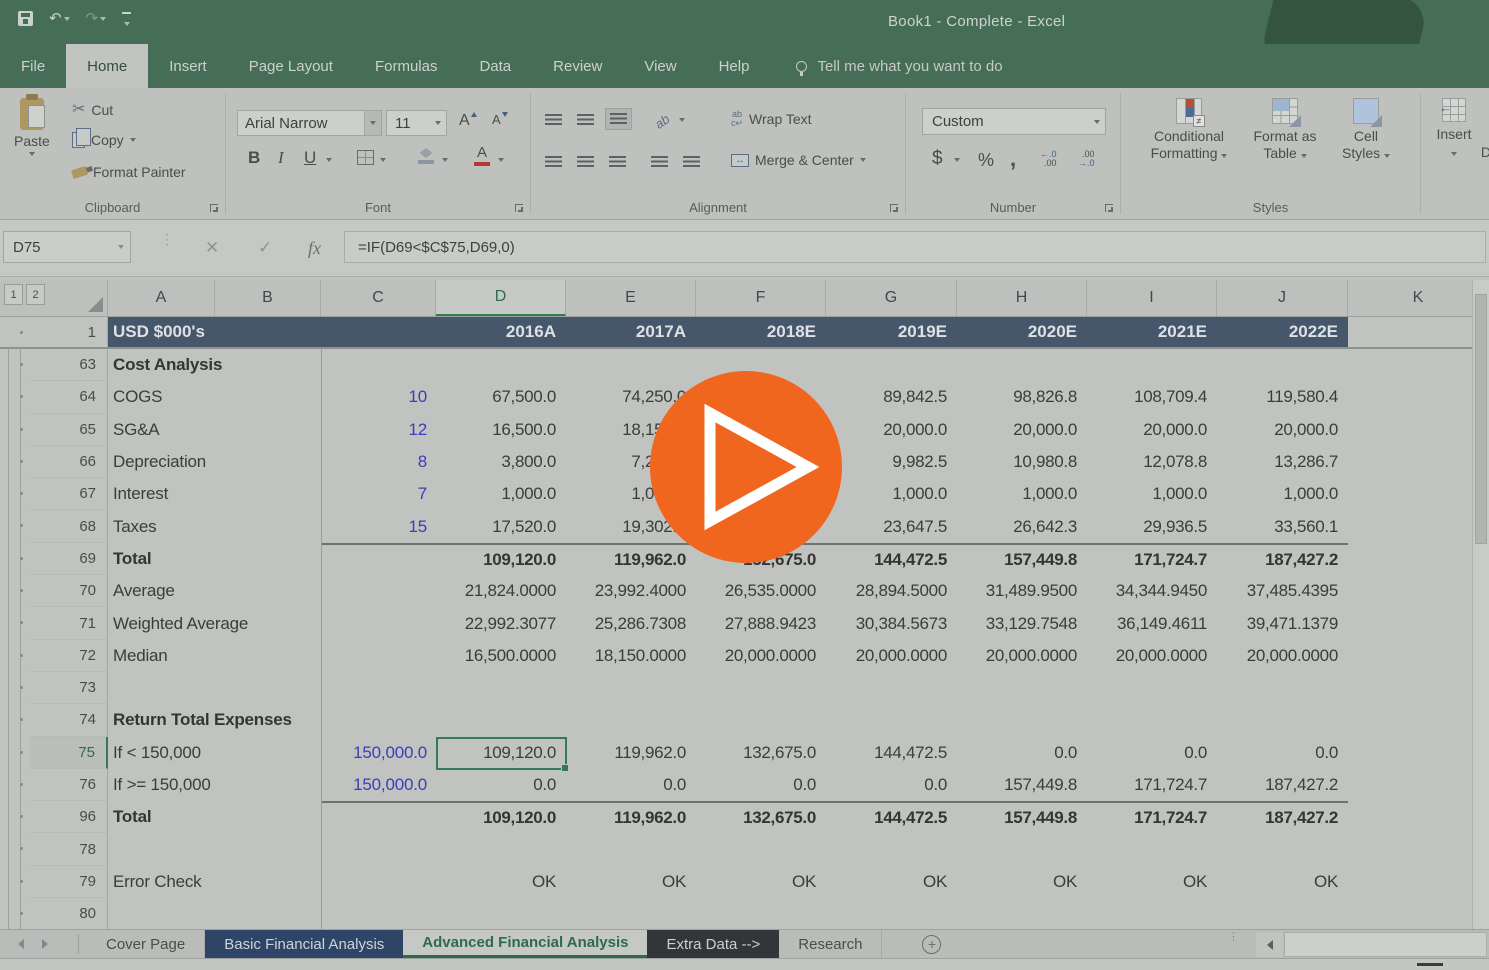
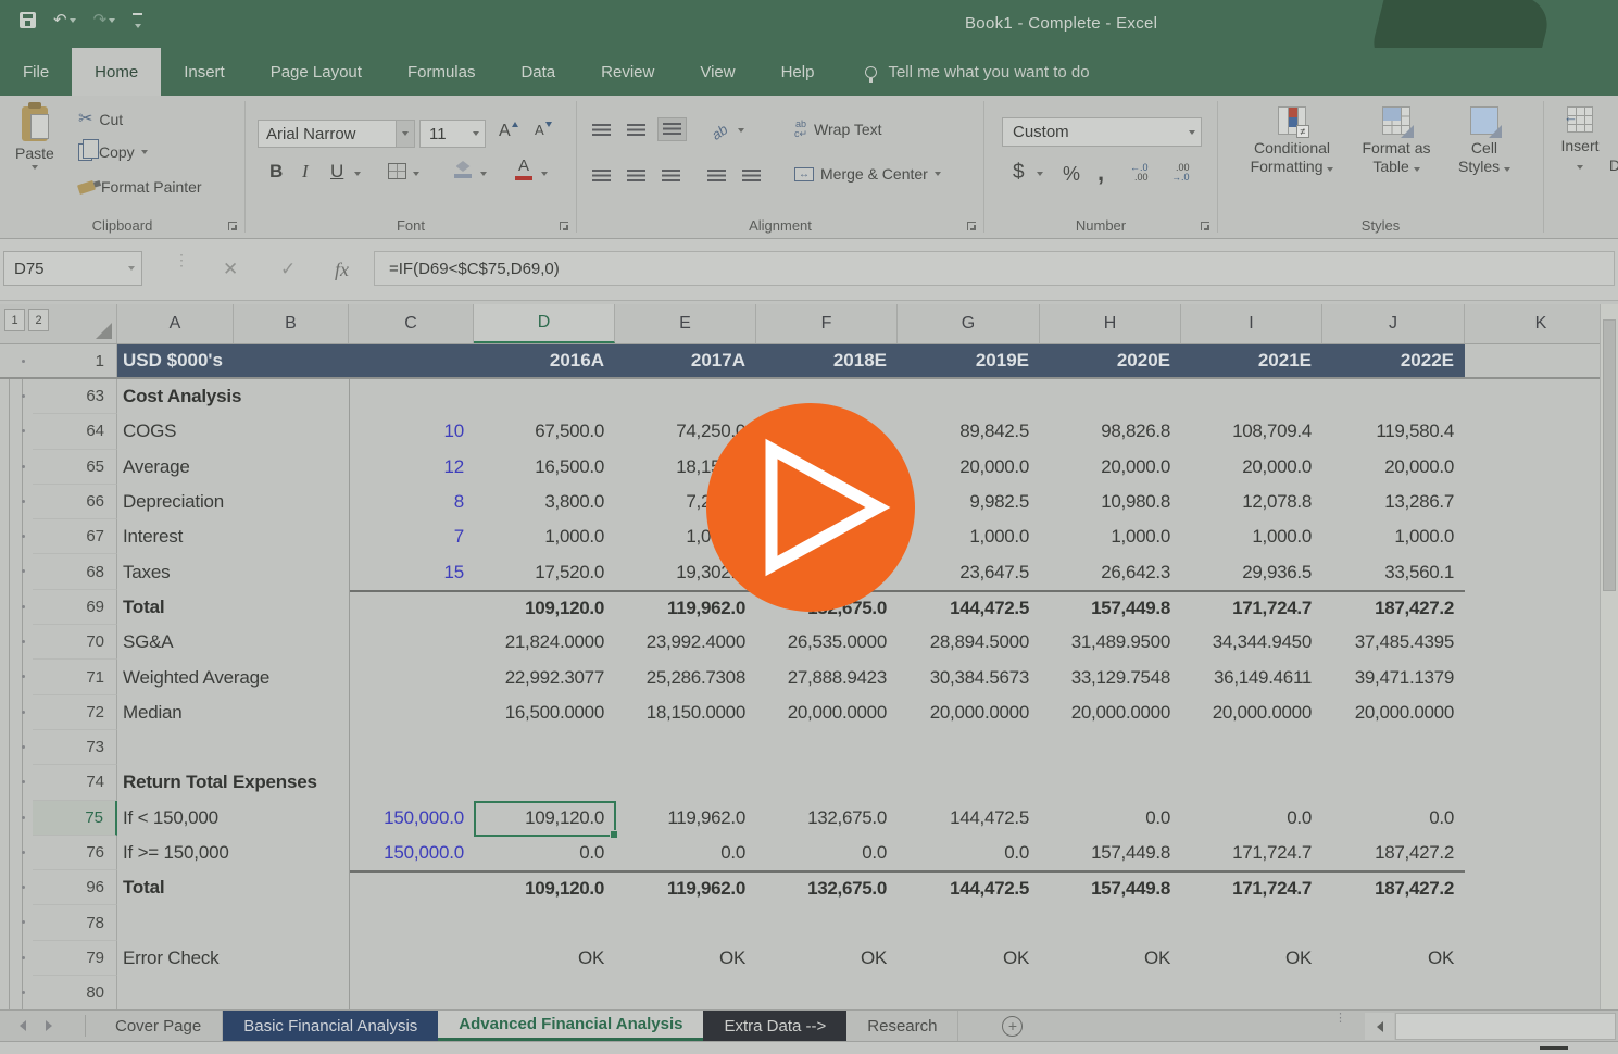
  ↶
  ↷
  Book1 - Complete - Excel
  File
  Home
  Insert
  Page Layout
  Formulas
  Data
  Review
  View
  Help
  Tell me what you want to do
  Paste
  ✂
  Cut
  Copy
  Format Painter
  Clipboard
  Arial Narrow
  11
  A
  A
  B
  I
  U
  A
  Font
  ab
  c↵
  Wrap Text
  ↔
  Merge & Center
  Alignment
  Custom
  $
  %
  ,
  ←.0
  .00
  .00
  →.0
  Number
  ≠
  Conditional
  Formatting
  Format as
  Table
  Cell
  Styles
  Styles
  ←
  Insert
  D
  D75
  ⋮
  ✕
  ✓
  fx
  =IF(D69<$C$75,D69,0)
  A
  B
  C
  D
  E
  F
  G
  H
  I
  J
  K
  1
  2
  1
  USD $000's
  2016A
  2017A
  2018E
  2019E
  2020E
  2021E
  2022E
  63
  Cost Analysis
  64
  COGS
  10
  67,500.0
  74,250.
  89,842.5
  98,826.8
  108,709.4
  119,580.4
  65
- SG&A
+ Average
  12
  16,500.0
  20,000.0
  20,000.0
  20,000.0
  20,000.0
  66
  Depreciation
  8
  3,800.0
  9,982.5
  10,980.8
  12,078.8
  13,286.7
  67
  Interest
  7
  1,000.0
  1,000.0
  1,000.0
  1,000.0
  1,000.0
  68
  Taxes
  15
  17,520.0
  19,302
  23,647.5
  26,642.3
  29,936.5
  33,560.1
  69
  Total
  109,120.0
  119,962.0
  144,472.5
  157,449.8
  171,724.7
  187,427.2
  70
- Average
+ SG&A
  21,824.0000
  23,992.4000
  26,535.0000
  28,894.5000
  31,489.9500
  34,344.9450
  37,485.4395
  71
  Weighted Average
  22,992.3077
  25,286.7308
  27,888.9423
  30,384.5673
  33,129.7548
  36,149.4611
  39,471.1379
  72
  Median
  16,500.0000
  18,150.0000
  20,000.0000
  20,000.0000
  20,000.0000
  20,000.0000
  20,000.0000
  73
  74
  Return Total Expenses
  75
  If < 150,000
  150,000.0
  119,962.0
  132,675.0
  144,472.5
  0.0
  0.0
  0.0
  76
  If >= 150,000
  150,000.0
  0.0
  0.0
  0.0
  0.0
  157,449.8
  171,724.7
  187,427.2
  96
  Total
  109,120.0
  119,962.0
  132,675.0
  144,472.5
  157,449.8
  171,724.7
  187,427.2
  78
  79
  Error Check
  OK
  OK
  OK
  OK
  OK
  OK
  OK
  80
  Cover Page
  Basic Financial Analysis
  Advanced Financial Analysis
  Extra Data -->
  Research
  +
  ⋮
